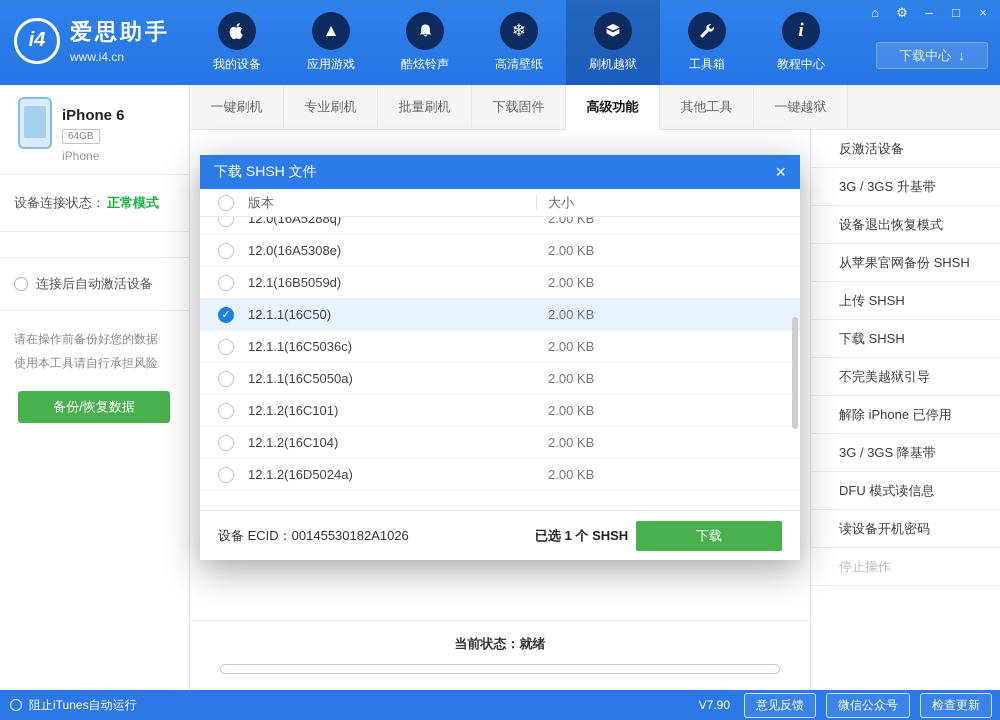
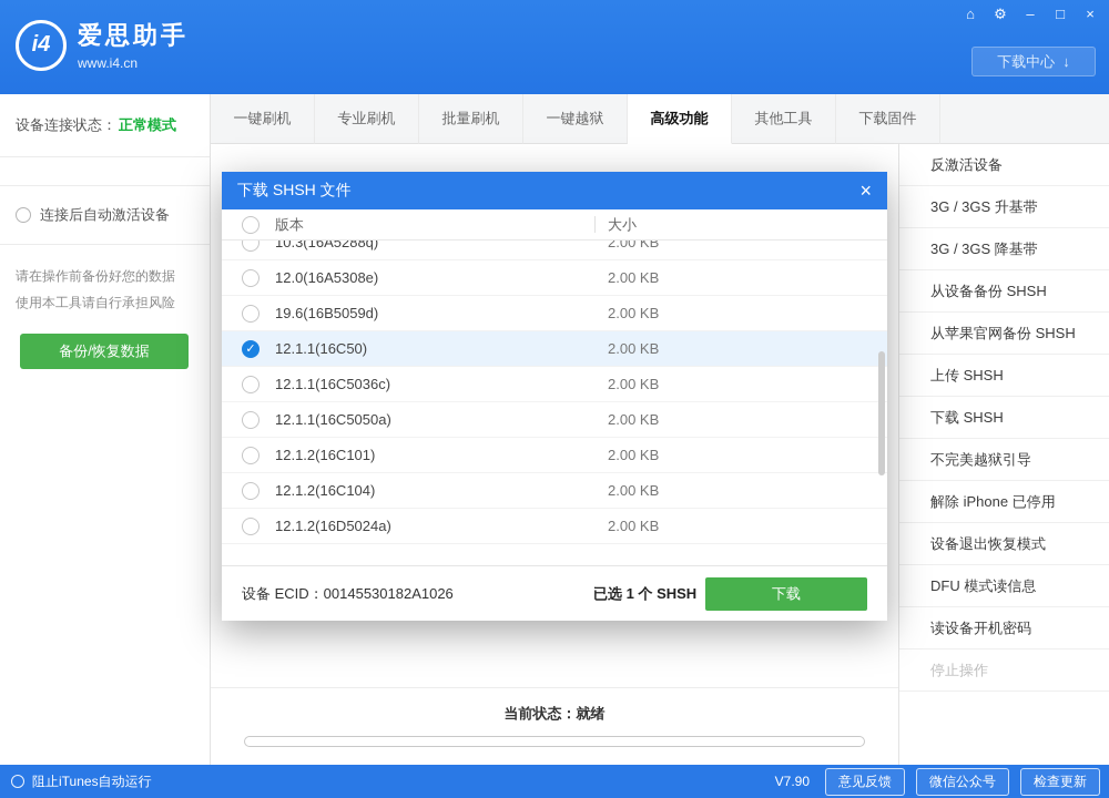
  i4
  爱思助手
  www.i4.cn
- 我的设备
- ▲
- 应用游戏
- 酷炫铃声
- ❄
- 高清壁纸
- 刷机越狱
- 工具箱
- i
- 教程中心
  ⌂
  ⚙
  –
  □
  ×
  下载中心
  ↓
  一键刷机
  专业刷机
  批量刷机
- 下载固件
+ 一键越狱
  高级功能
  其他工具
- 一键越狱
+ 下载固件
- iPhone 6
- 64GB
- iPhone
  设备连接状态：
  正常模式
  连接后自动激活设备
  请在操作前备份好您的数据
  使用本工具请自行承担风险
  备份/恢复数据
  当前状态：就绪
  反激活设备
  3G / 3GS 升基带
- 设备退出恢复模式
+ 3G / 3GS 降基带
+ 从设备备份 SHSH
  从苹果官网备份 SHSH
  上传 SHSH
  下载 SHSH
  不完美越狱引导
  解除 iPhone 已停用
- 3G / 3GS 降基带
+ 设备退出恢复模式
  DFU 模式读信息
  读设备开机密码
  停止操作
  下载 SHSH 文件
  ×
  版本
  大小
- 12.0(16A5288q)
+ 10.3(16A5288q)
  2.00 KB
  12.0(16A5308e)
  2.00 KB
- 12.1(16B5059d)
+ 19.6(16B5059d)
  2.00 KB
  ✓
  12.1.1(16C50)
  2.00 KB
  12.1.1(16C5036c)
  2.00 KB
  12.1.1(16C5050a)
  2.00 KB
  12.1.2(16C101)
  2.00 KB
  12.1.2(16C104)
  2.00 KB
  12.1.2(16D5024a)
  2.00 KB
  设备 ECID：00145530182A1026
  已选 1 个 SHSH
  下载
  阻止iTunes自动运行
  V7.90
  意见反馈
  微信公众号
  检查更新
